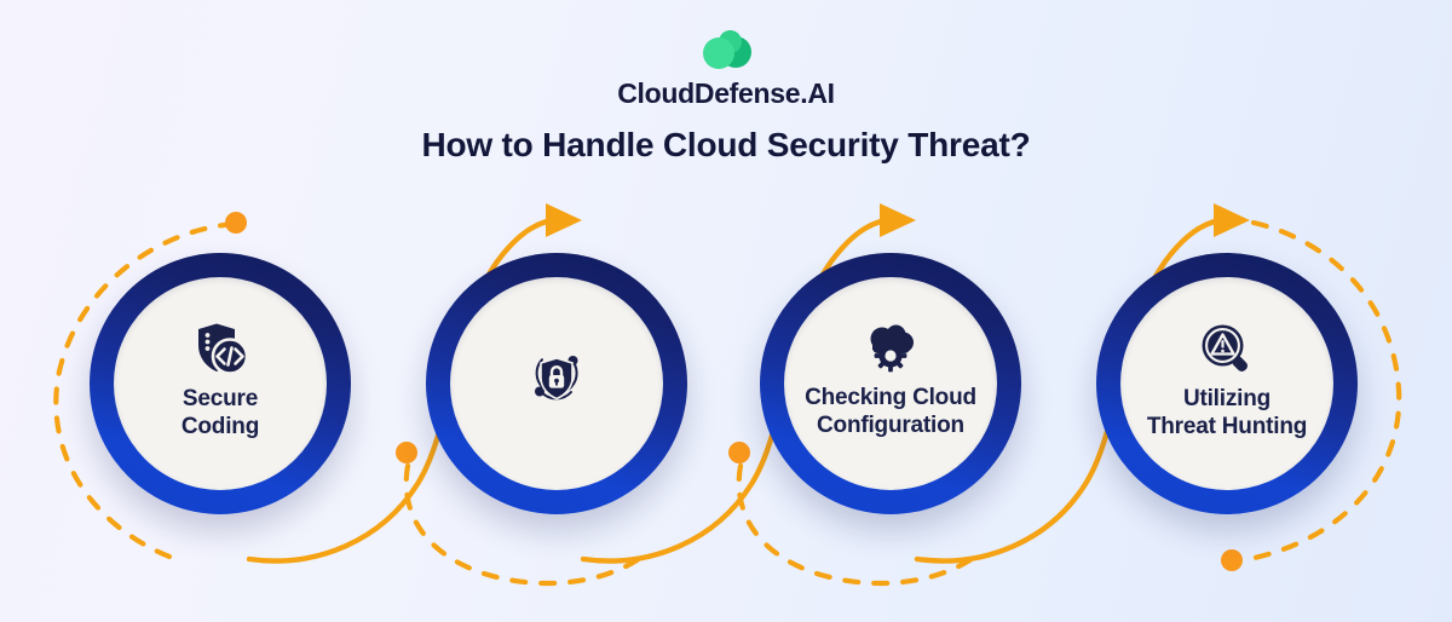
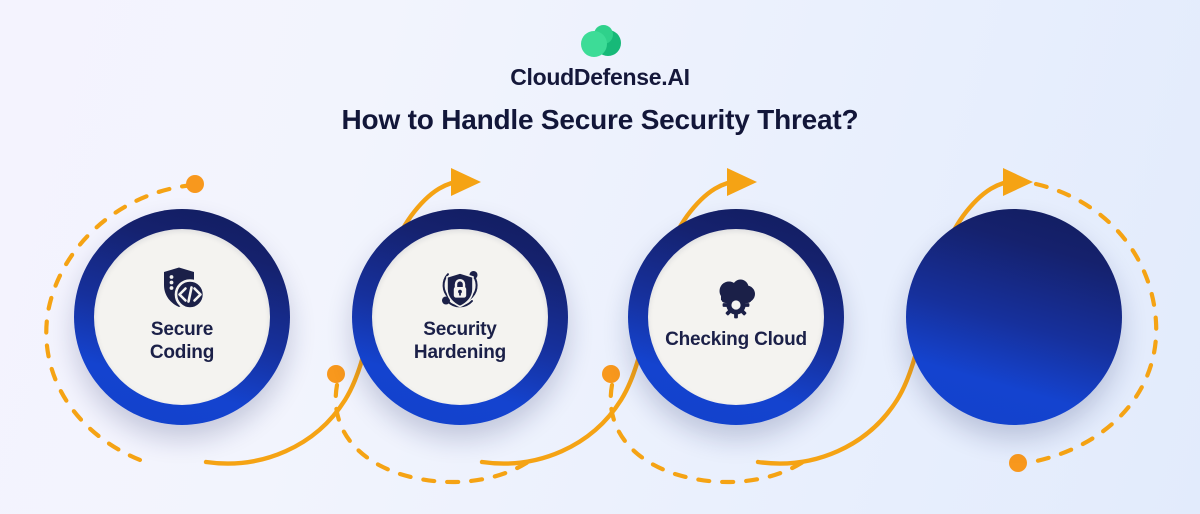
  CloudDefense.AI
- How to Handle Cloud Security Threat?
+ How to Handle Secure Security Threat?
  Secure
  Coding
+ Security
+ Hardening
  Checking Cloud
- Configuration
- Utilizing
- Threat Hunting
